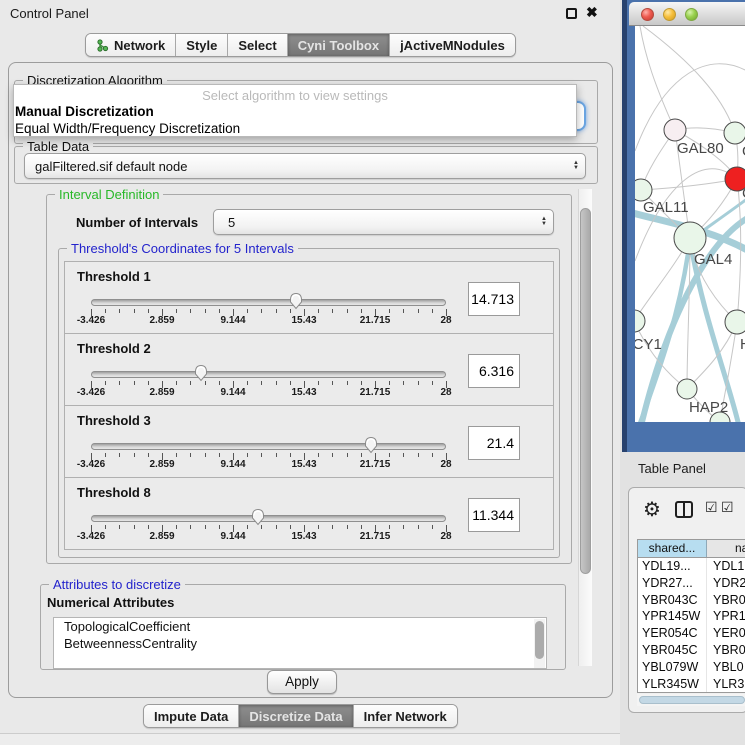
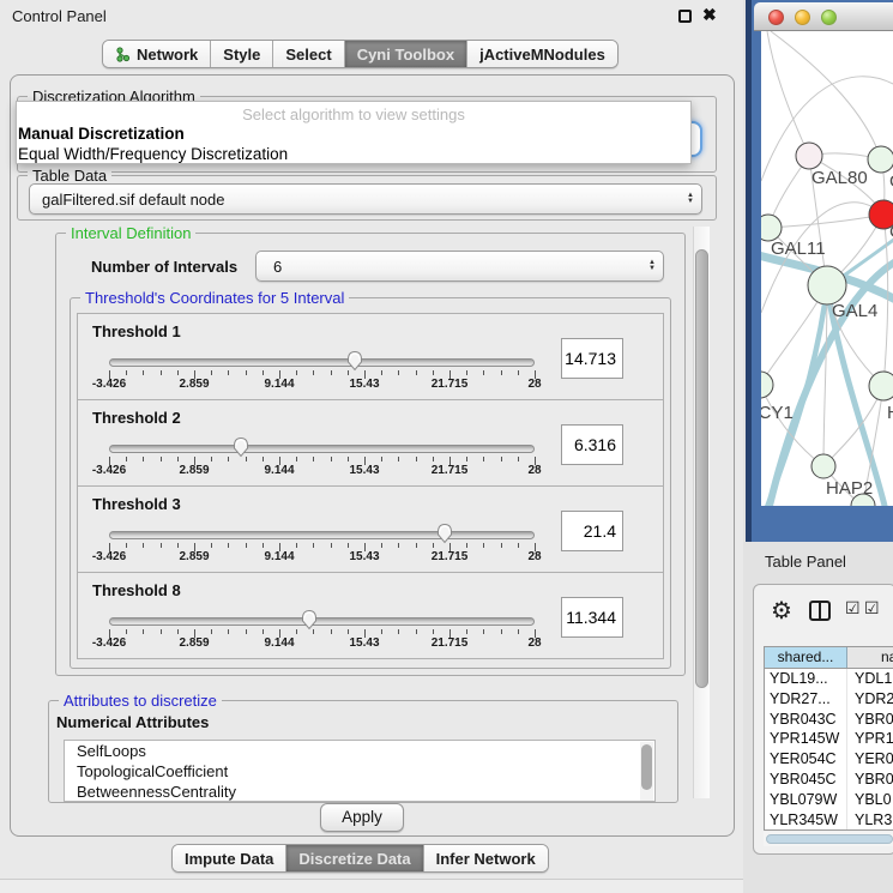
  Control Panel
  ✖
  Network
  Style
  Select
  Cyni Toolbox
  jActiveMNodules
  Discretization Algorithm
  Table Data
  galFiltered.sif default node
  Select algorithm to view settings
  Manual Discretization
  Equal Width/Frequency Discretization
  Interval Definition
  Number of Intervals
- 5
+ 6
- Threshold's Coordinates for 5 Intervals
+ Threshold's Coordinates for 5 Interval
  Threshold 1
  -3.426
  2.859
  9.144
  15.43
  21.715
  28
  14.713
  Threshold 2
  -3.426
  2.859
  9.144
  15.43
  21.715
  28
  6.316
  Threshold 3
  -3.426
  2.859
  9.144
  15.43
  21.715
  28
  21.4
  Threshold 8
  -3.426
  2.859
  9.144
  15.43
  21.715
  28
  11.344
  Attributes to discretize
  Numerical Attributes
+ SelfLoops
  TopologicalCoefficient
  BetweennessCentrality
  Apply
  Impute Data
  Discretize Data
  Infer Network
  GAL80
  GAL11
  GAL4
  CY1
  HAP2
  Table Panel
  ⚙
  ☑
  ☑
  shared...
  YDL19...
  YDL1
  YDR27...
  YDR2
  YBR043C
  YBR0
  YPR145W
  YPR1
  YER054C
  YER0
  YBR045C
  YBR0
  YBL079W
  YBL0
  YLR345W
  YLR3
